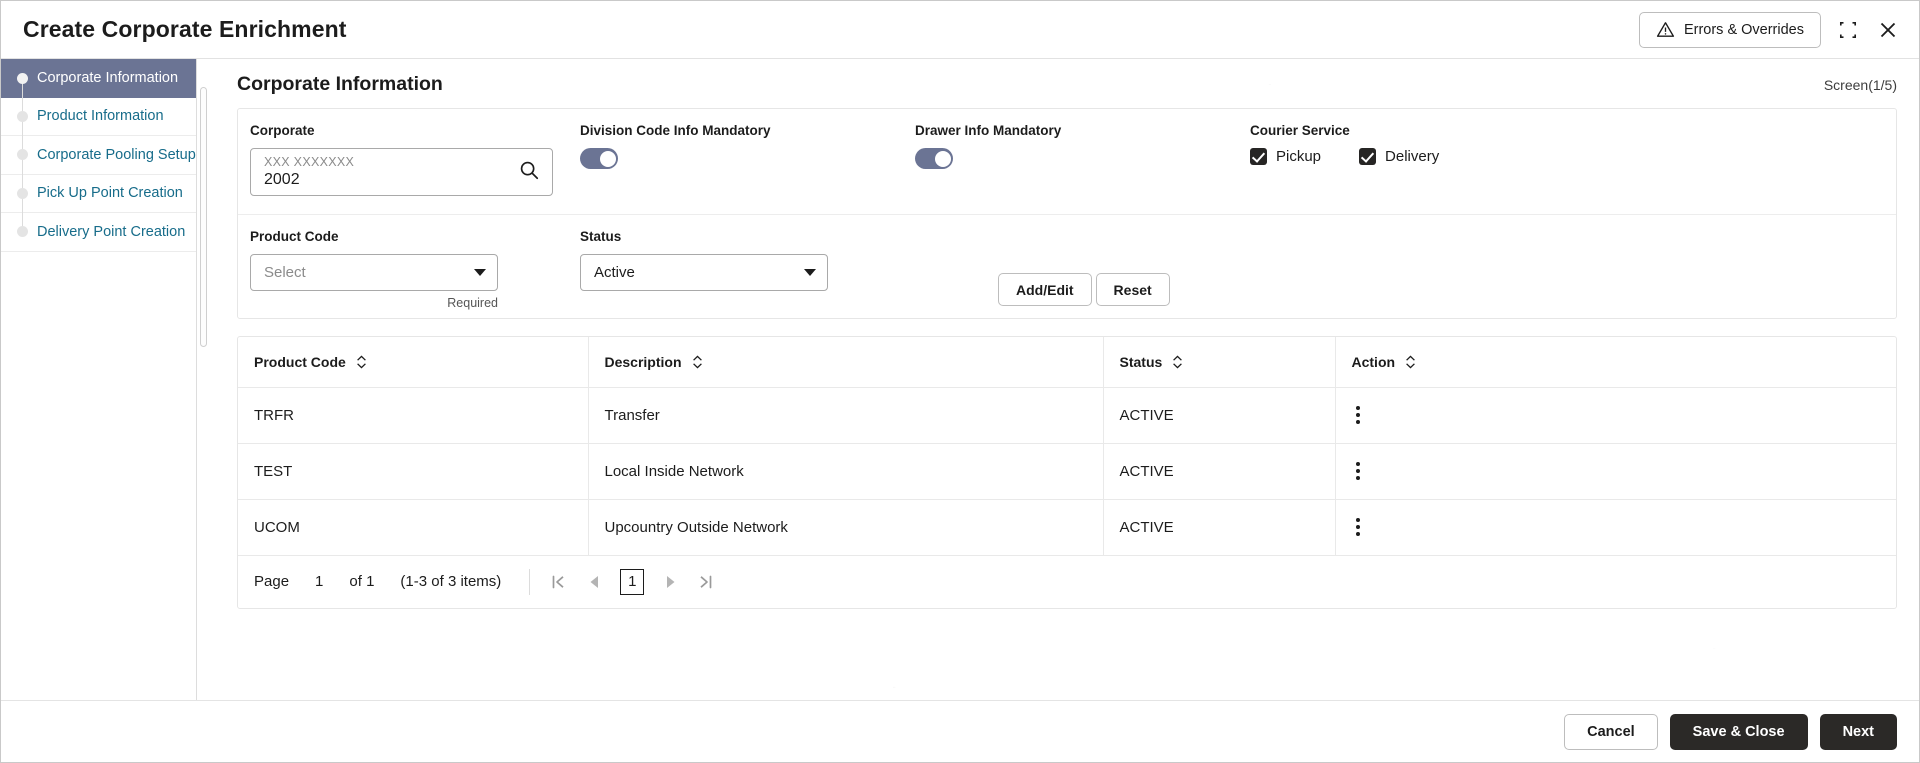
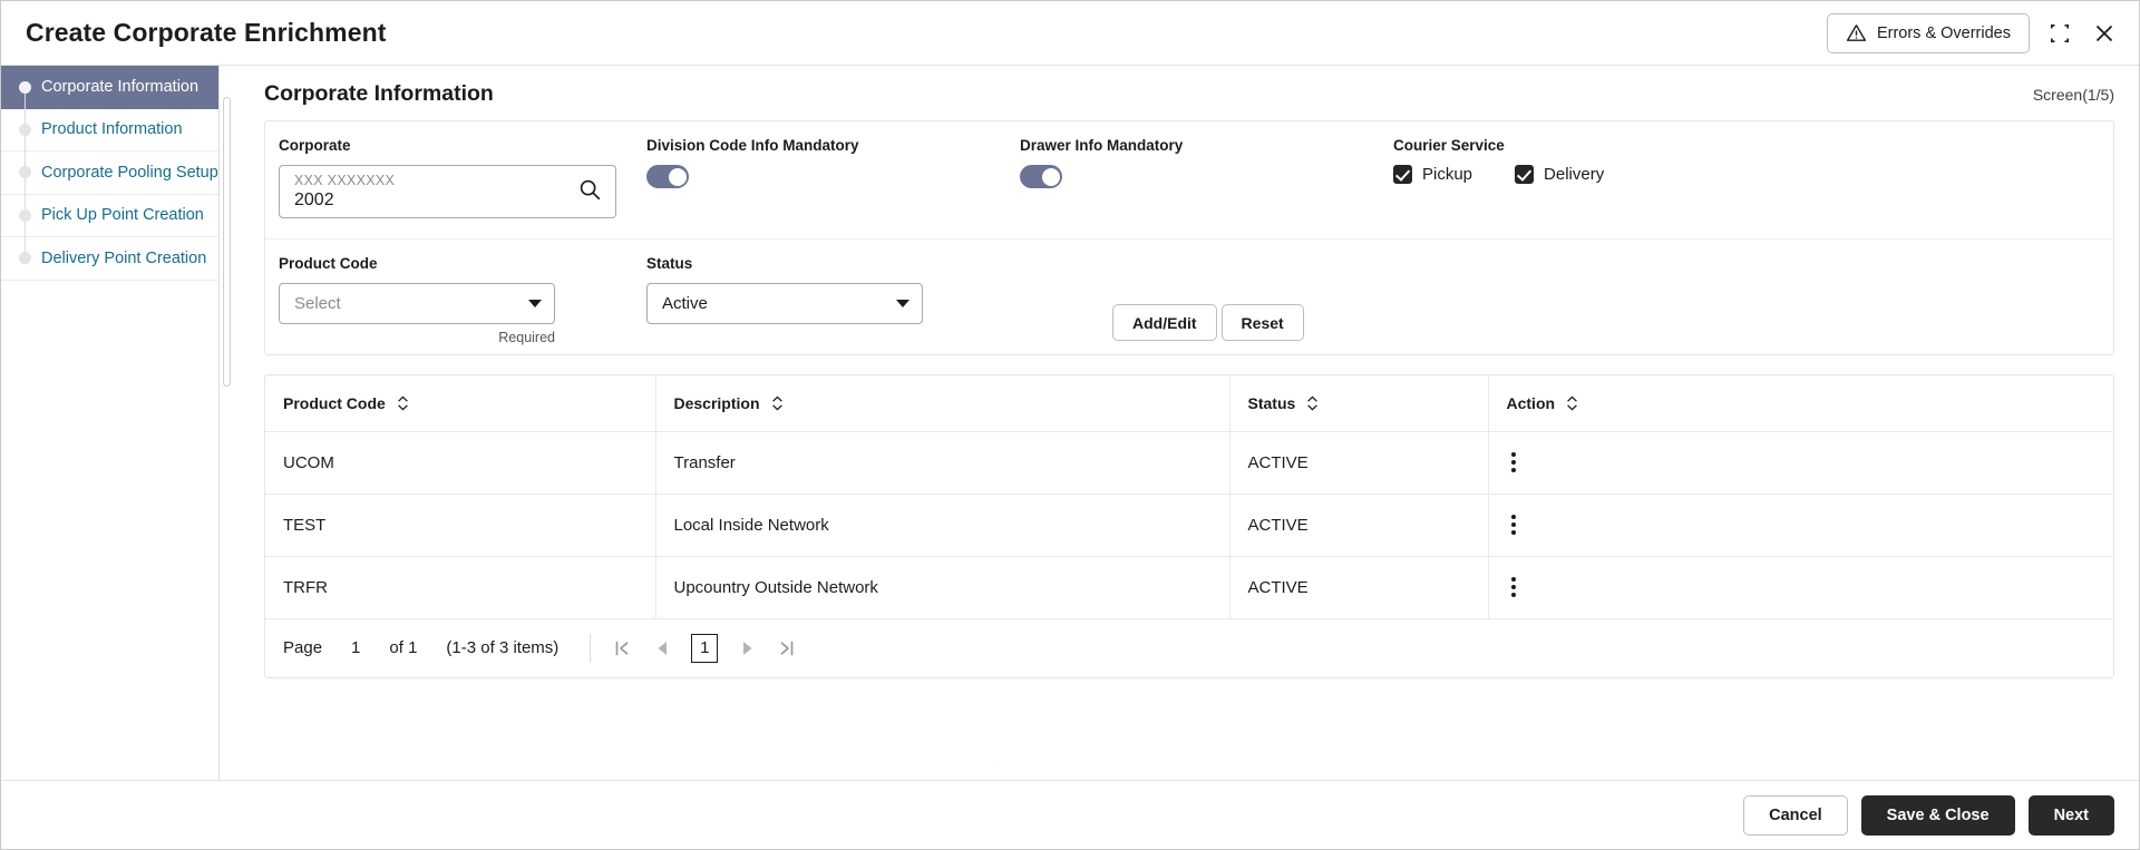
  Create Corporate Enrichment
  Errors & Overrides
  Corporate Information
  Product Information
  Corporate Pooling Setup
  Pick Up Point Creation
  Delivery Point Creation
  Corporate Information
  Screen(1/5)
  Corporate
  XXX XXXXXXX
  2002
  Division Code Info Mandatory
  Drawer Info Mandatory
  Courier Service
  Pickup
  Delivery
  Product Code
  Select
  Required
  Status
  Active
  Add/Edit
  Reset
  Product Code	Description	Status	Action
- TRFR	Transfer	ACTIVE
+ UCOM	Transfer	ACTIVE
  TEST	Local Inside Network	ACTIVE
- UCOM	Upcountry Outside Network	ACTIVE
+ TRFR	Upcountry Outside Network	ACTIVE
  Page
  1
  of 1
  (1-3 of 3 items)
  1
  Cancel
  Save & Close
  Next
